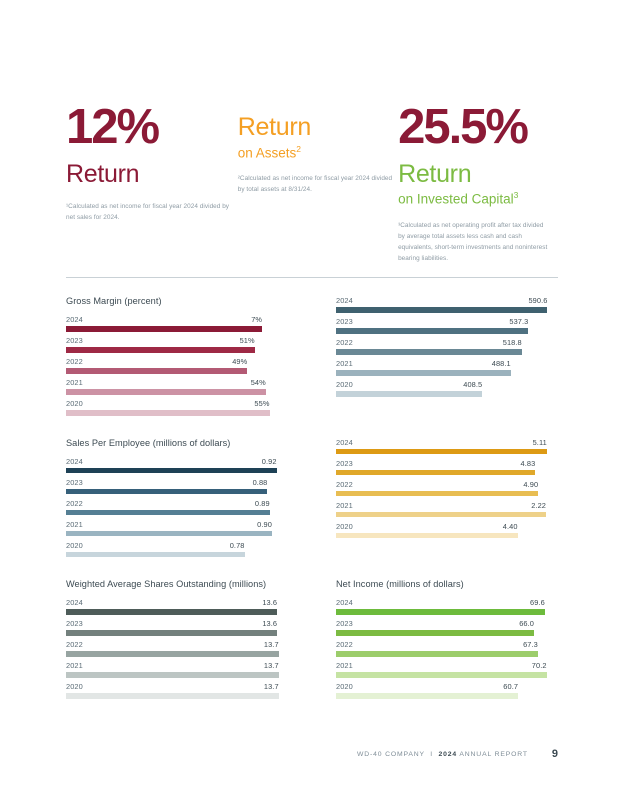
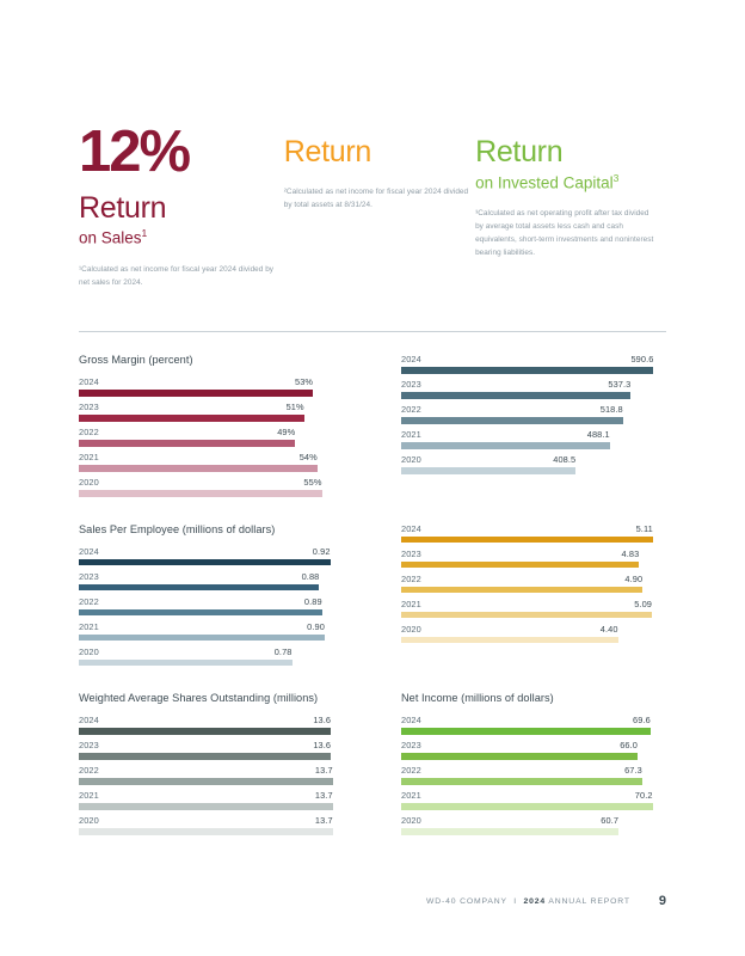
  12%
  Return
+ on Sales1
  Return
- on Assets2
- 25.5%
  Return
  on Invested Capital3
  Gross Margin (percent)
  2024
- 7%
+ 53%
  2023
  51%
  2022
  49%
  2021
  54%
  2020
  55%
  2024
  590.6
  2023
  537.3
  2022
  518.8
  2021
  488.1
  2020
  408.5
  Sales Per Employee (millions of dollars)
  2024
  0.92
  2023
  0.88
  2022
  0.89
  2021
  0.90
  2020
  0.78
  2024
  5.11
  2023
  4.83
  2022
  4.90
  2021
- 2.22
+ 5.09
  2020
  4.40
  Weighted Average Shares Outstanding (millions)
  2024
  13.6
  2023
  13.6
  2022
  13.7
  2021
  13.7
  2020
  13.7
  Net Income (millions of dollars)
  2024
  69.6
  2023
  66.0
  2022
  67.3
  2021
  70.2
  2020
  60.7
  9
